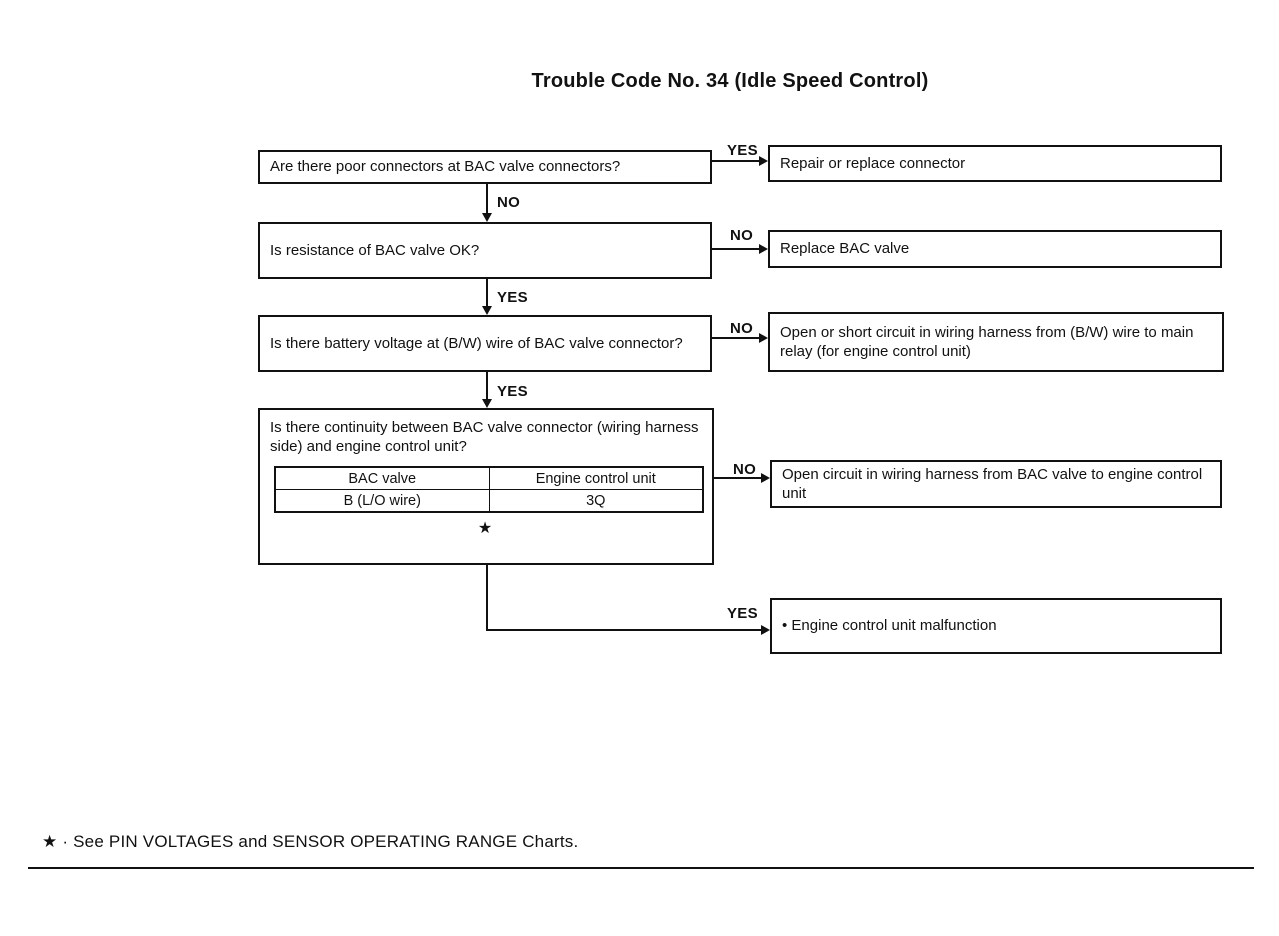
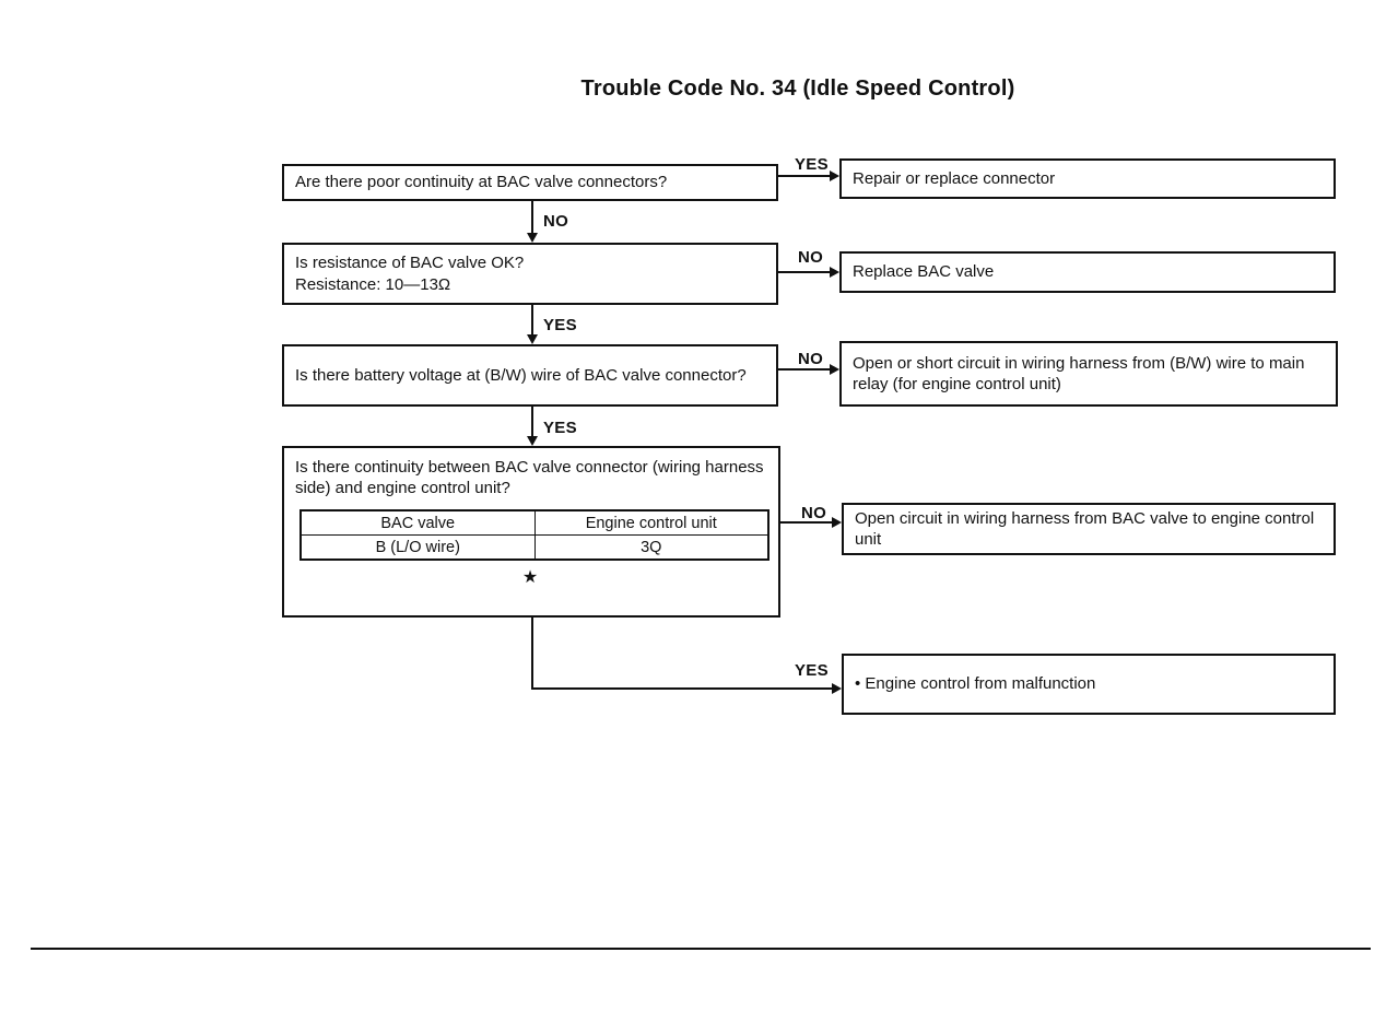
  Trouble Code No. 34 (Idle Speed Control)
- Are there poor connectors at BAC valve connectors?
+ Are there poor continuity at BAC valve connectors?
  YES
  Repair or replace connector
  NO
  Is resistance of BAC valve OK?
+ Resistance: 10—13Ω
  NO
  Replace BAC valve
  YES
  Is there battery voltage at (B/W) wire of BAC valve connector?
  NO
  Open or short circuit in wiring harness from (B/W) wire to main relay (for engine control unit)
  YES
  Is there continuity between BAC valve connector (wiring harness side) and engine control unit?
  BAC valve	Engine control unit
  B (L/O wire)	3Q
  ★
  NO
  Open circuit in wiring harness from BAC valve to engine control unit
  YES
- • Engine control unit malfunction
+ • Engine control from malfunction
- ★ · See PIN VOLTAGES and SENSOR OPERATING RANGE Charts.
